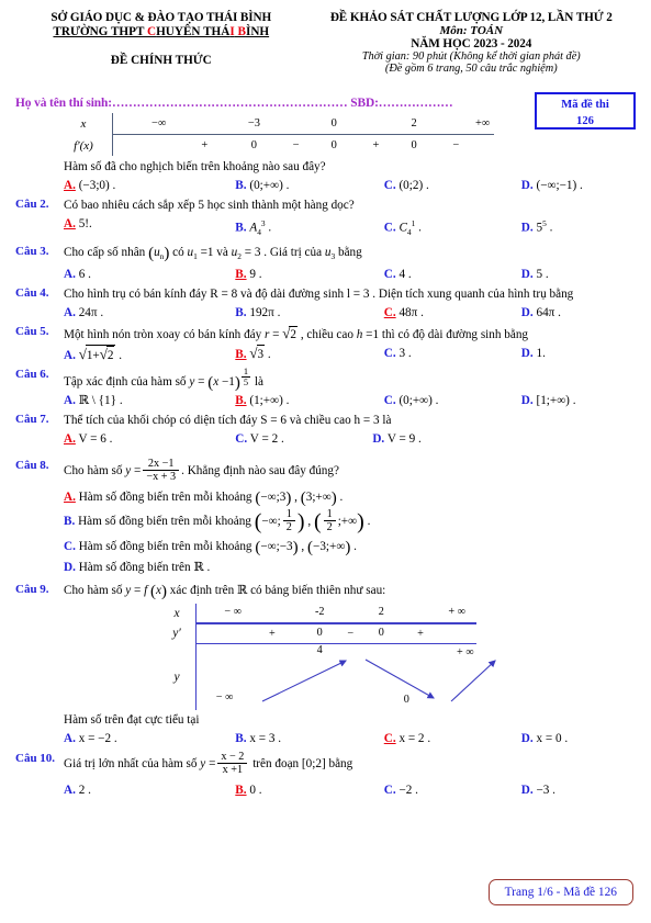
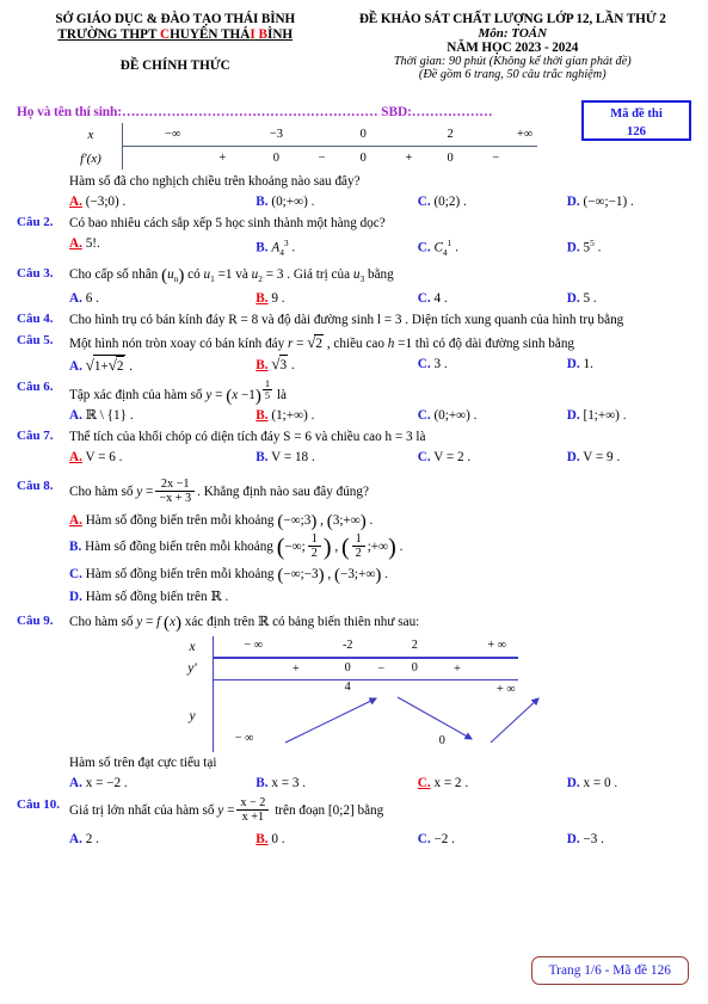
  SỞ GIÁO DỤC & ĐÀO TẠO THÁI BÌNH
  TRƯỜNG THPT CHUYÊN THÁI BÌNH
  ĐỀ CHÍNH THỨC
  ĐỀ KHẢO SÁT CHẤT LƯỢNG LỚP 12, LẦN THỨ 2
  Môn: TOÁN
  NĂM HỌC 2023 - 2024
  Thời gian: 90 phút (Không kể thời gian phát đề)
  (Đề gồm 6 trang, 50 câu trắc nghiệm)
  Mã đề thi
  126
  Họ và tên thí sinh:………………………………………………… SBD:………………
  x
  −∞
  −3
  0
  2
  +∞
  f′(x)
  +
  0
  −
  0
  +
  0
  −
- Hàm số đã cho nghịch biến trên khoảng nào sau đây?
+ Hàm số đã cho nghịch chiều trên khoảng nào sau đây?
  A. (−3;0) .
  B. (0;+∞) .
  C. (0;2) .
  D. (−∞;−1) .
  Câu 2.
  Có bao nhiêu cách sắp xếp 5 học sinh thành một hàng dọc?
  A. 5!.
  B. A43 .
  C. C41 .
  D. 55 .
  Câu 3.
  Cho cấp số nhân (un) có u1 =1 và u2 = 3 . Giá trị của u3 bằng
  A. 6 .
  B. 9 .
  C. 4 .
  D. 5 .
  Câu 4.
  Cho hình trụ có bán kính đáy R = 8 và độ dài đường sinh l = 3 . Diện tích xung quanh của hình trụ bằng
- A. 24π .
- B. 192π .
- C. 48π .
- D. 64π .
  Câu 5.
  Một hình nón tròn xoay có bán kính đáy r = √2 , chiều cao h =1 thì có độ dài đường sinh bằng
  A. √1+√2 .
  B. √3 .
  C. 3 .
  D. 1.
  Câu 6.
  Tập xác định của hàm số y = (x −1)
  1
  5
  là
  A. ℝ \ {1} .
  B. (1;+∞) .
  C. (0;+∞) .
  D. [1;+∞) .
  Câu 7.
  Thể tích của khối chóp có diện tích đáy S = 6 và chiều cao h = 3 là
  A. V = 6 .
+ B. V = 18 .
  C. V = 2 .
  D. V = 9 .
  Câu 8.
  Cho hàm số y =
  2x −1
  −x + 3
  . Khẳng định nào sau đây đúng?
  A. Hàm số đồng biến trên mỗi khoảng (−∞;3) , (3;+∞) .
  B. Hàm số đồng biến trên mỗi khoảng (−∞;
  1
  2
  ) , (
  1
  2
  ;+∞) .
  C. Hàm số đồng biến trên mỗi khoảng (−∞;−3) , (−3;+∞) .
  D. Hàm số đồng biến trên ℝ .
  Câu 9.
  Cho hàm số y = f (x) xác định trên ℝ có bảng biến thiên như sau:
  x
  − ∞
  -2
  2
  + ∞
  y′
  +
  0
  −
  0
  +
  y
  − ∞
  4
  0
  + ∞
  Hàm số trên đạt cực tiểu tại
  A. x = −2 .
  B. x = 3 .
  C. x = 2 .
  D. x = 0 .
  Câu 10.
  Giá trị lớn nhất của hàm số y =
  x − 2
  x +1
  trên đoạn [0;2] bằng
  A. 2 .
  B. 0 .
  C. −2 .
  D. −3 .
  Trang 1/6 - Mã đề 126
